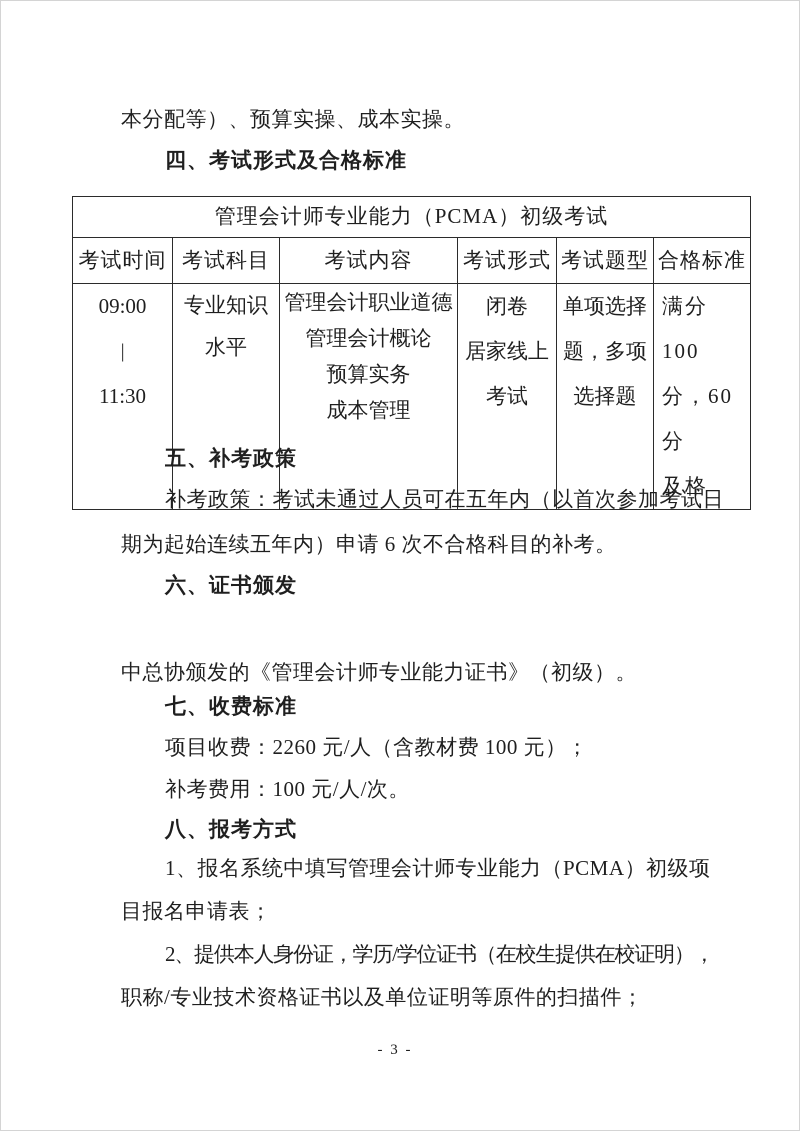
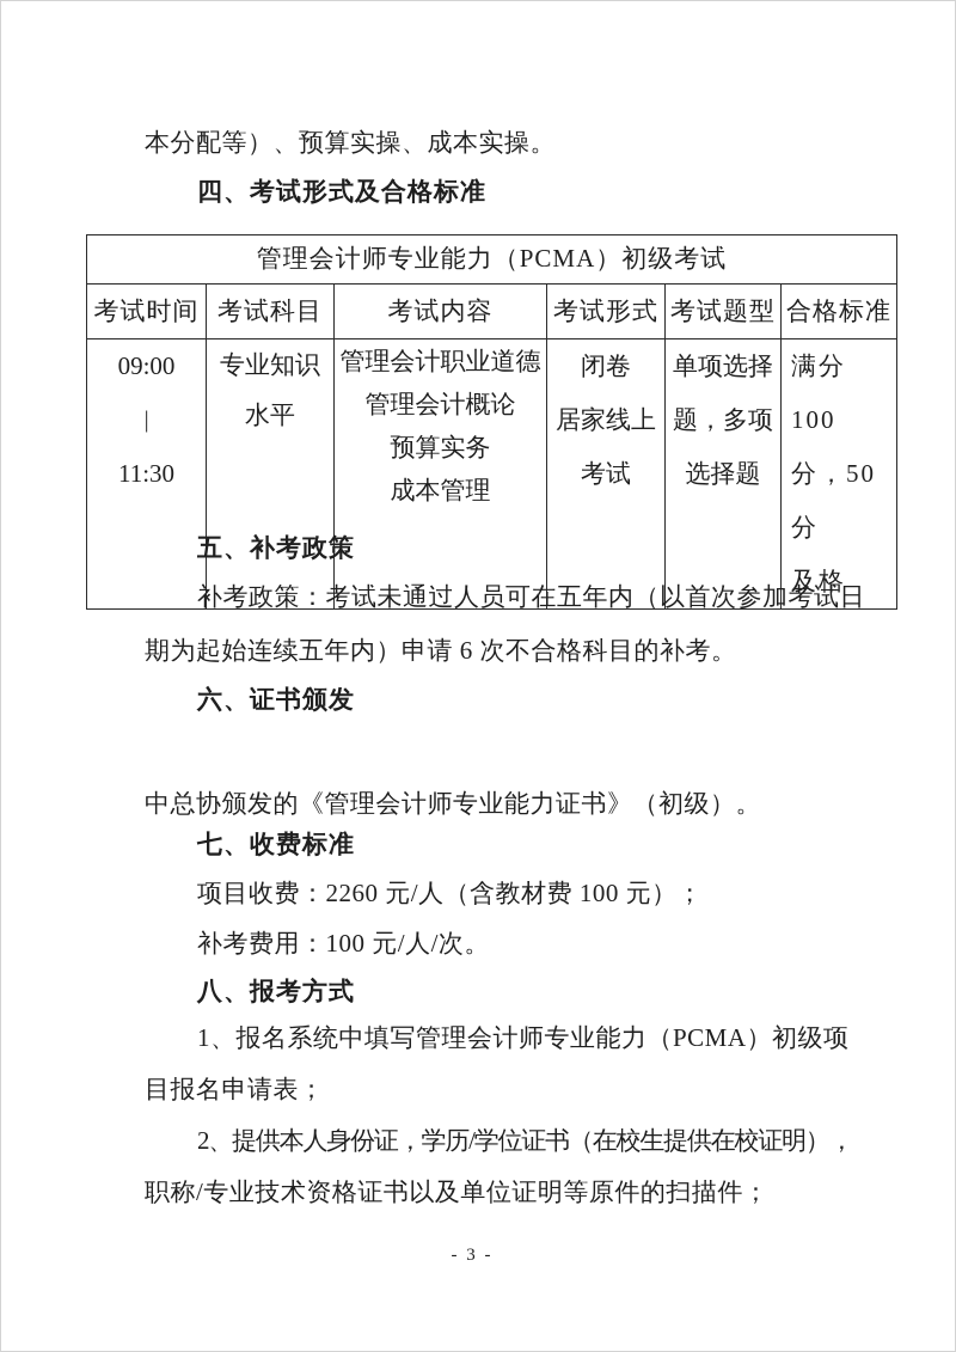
  本分配等）、预算实操、成本实操。
  四、考试形式及合格标准
  管理会计师专业能力（PCMA）初级考试
  考试时间	考试科目	考试内容	考试形式	考试题型	合格标准
- 09:00｜11:30	专业知识水平	管理会计职业道德管理会计概论预算实务成本管理	闭卷居家线上考试	单项选择题，多项选择题	满分 100分，60 分及格
+ 09:00｜11:30	专业知识水平	管理会计职业道德管理会计概论预算实务成本管理	闭卷居家线上考试	单项选择题，多项选择题	满分 100分，50 分及格
  五、补考政策
  补考政策：考试未通过人员可在五年内（以首次参加考试日
  期为起始连续五年内）申请 6 次不合格科目的补考。
  六、证书颁发
  中总协颁发的《管理会计师专业能力证书》（初级）。
  七、收费标准
  项目收费：2260 元/人（含教材费 100 元）；
  补考费用：100 元/人/次。
  八、报考方式
  1、报名系统中填写管理会计师专业能力（PCMA）初级项
  目报名申请表；
  2、提供本人身份证，学历/学位证书（在校生提供在校证明），
  职称/专业技术资格证书以及单位证明等原件的扫描件；
  - 3 -
